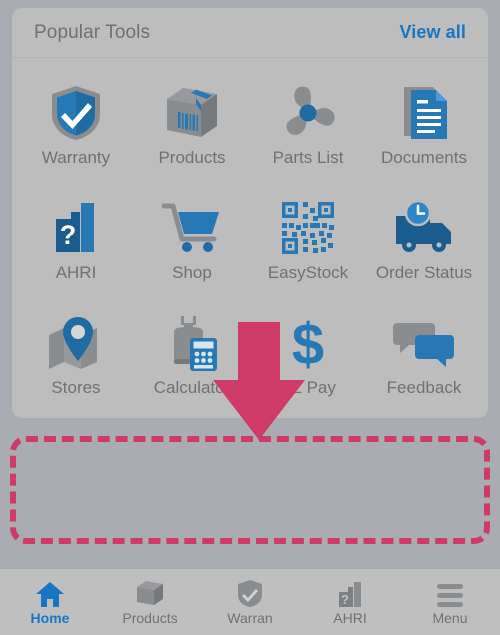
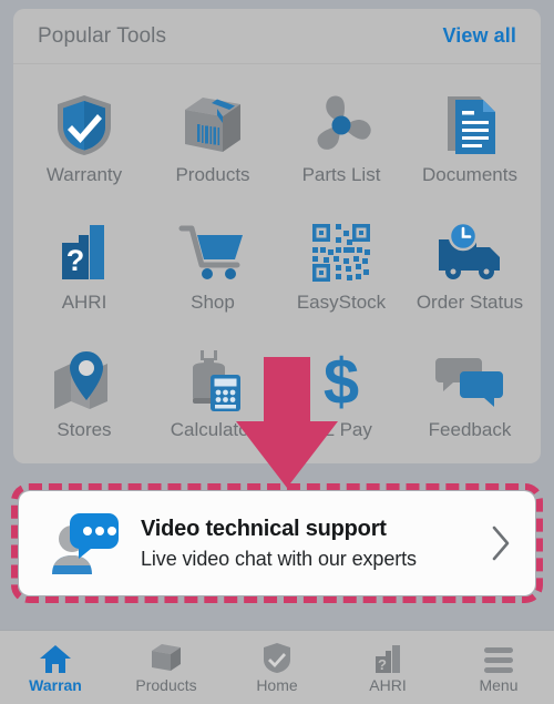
  Popular Tools
  View all
  Warranty
  Products
  Parts List
  Documents
  ?
  AHRI
  Shop
  EasyStock
  Order Status
  Stores
  Calculat
  $
  Feedback
+ Video technical support
+ Live video chat with our experts
- Home
+ Warran
  Products
- Warran
+ Home
  ?
  AHRI
  Menu
